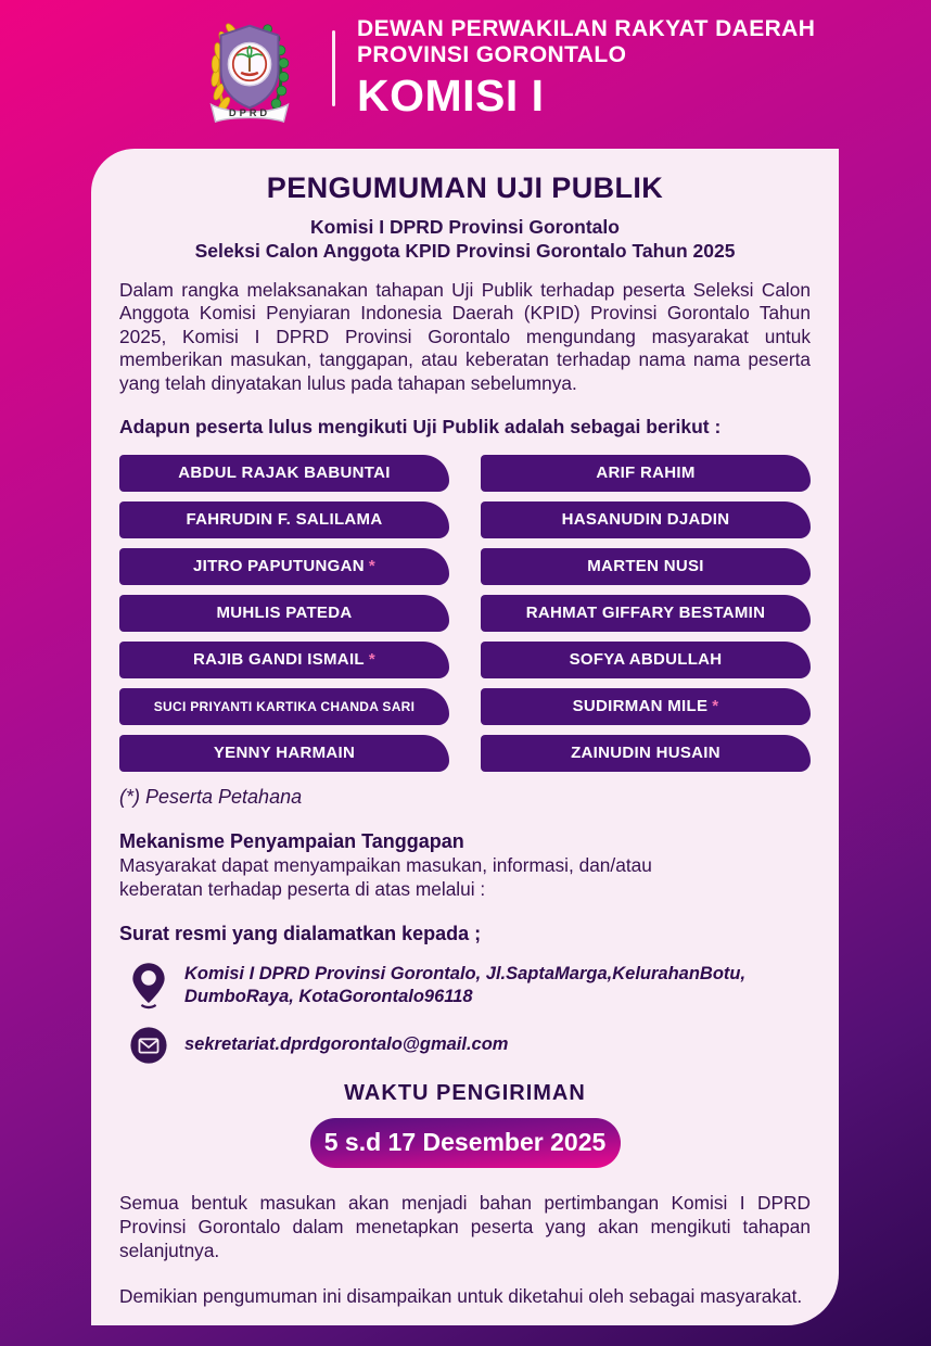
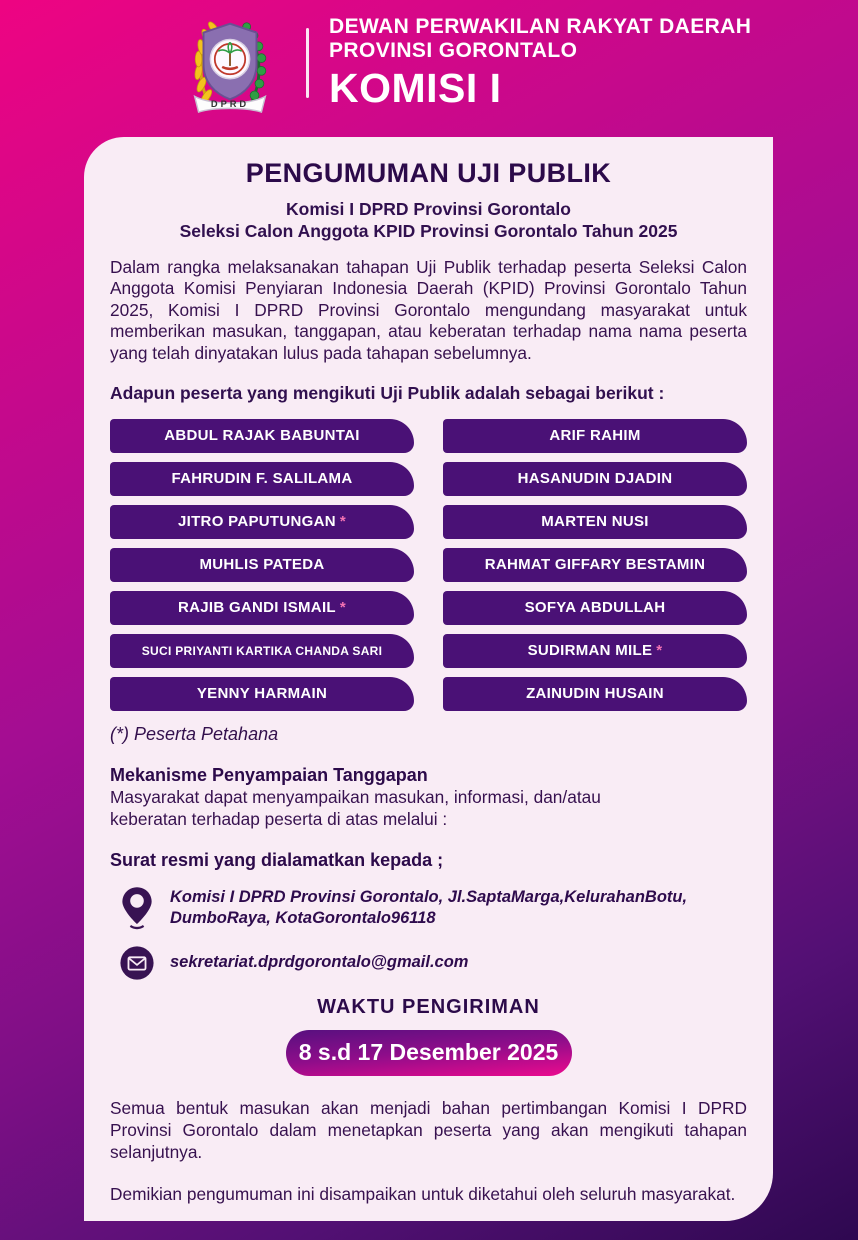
  DPRD
  DEWAN PERWAKILAN RAKYAT DAERAH
  PROVINSI GORONTALO
  KOMISI I
  PENGUMUMAN UJI PUBLIK
  Komisi I DPRD Provinsi Gorontalo
  Seleksi Calon Anggota KPID Provinsi Gorontalo Tahun 2025
  Dalam rangka melaksanakan tahapan Uji Publik terhadap peserta Seleksi Calon Anggota Komisi Penyiaran Indonesia Daerah (KPID) Provinsi Gorontalo Tahun 2025, Komisi I DPRD Provinsi Gorontalo mengundang masyarakat untuk memberikan masukan, tanggapan, atau keberatan terhadap nama nama peserta yang telah dinyatakan lulus pada tahapan sebelumnya.
- Adapun peserta lulus mengikuti Uji Publik adalah sebagai berikut :
+ Adapun peserta yang mengikuti Uji Publik adalah sebagai berikut :
  ABDUL RAJAK BABUNTAI
  ARIF RAHIM
  FAHRUDIN F. SALILAMA
  HASANUDIN DJADIN
  JITRO PAPUTUNGAN
  *
  MARTEN NUSI
  MUHLIS PATEDA
  RAHMAT GIFFARY BESTAMIN
  RAJIB GANDI ISMAIL
  *
  SOFYA ABDULLAH
  SUCI PRIYANTI KARTIKA CHANDA SARI
  SUDIRMAN MILE
  *
  YENNY HARMAIN
  ZAINUDIN HUSAIN
  (*) Peserta Petahana
  Mekanisme Penyampaian Tanggapan
  Masyarakat dapat menyampaikan masukan, informasi, dan/atau keberatan terhadap peserta di atas melalui :
  Surat resmi yang dialamatkan kepada ;
  Komisi I DPRD Provinsi Gorontalo, Jl.SaptaMarga,KelurahanBotu, DumboRaya, KotaGorontalo96118
  sekretariat.dprdgorontalo@gmail.com
  WAKTU PENGIRIMAN
- 5 s.d 17 Desember 2025
+ 8 s.d 17 Desember 2025
  Semua bentuk masukan akan menjadi bahan pertimbangan Komisi I DPRD Provinsi Gorontalo dalam menetapkan peserta yang akan mengikuti tahapan selanjutnya.
- Demikian pengumuman ini disampaikan untuk diketahui oleh sebagai masyarakat.
+ Demikian pengumuman ini disampaikan untuk diketahui oleh seluruh masyarakat.
